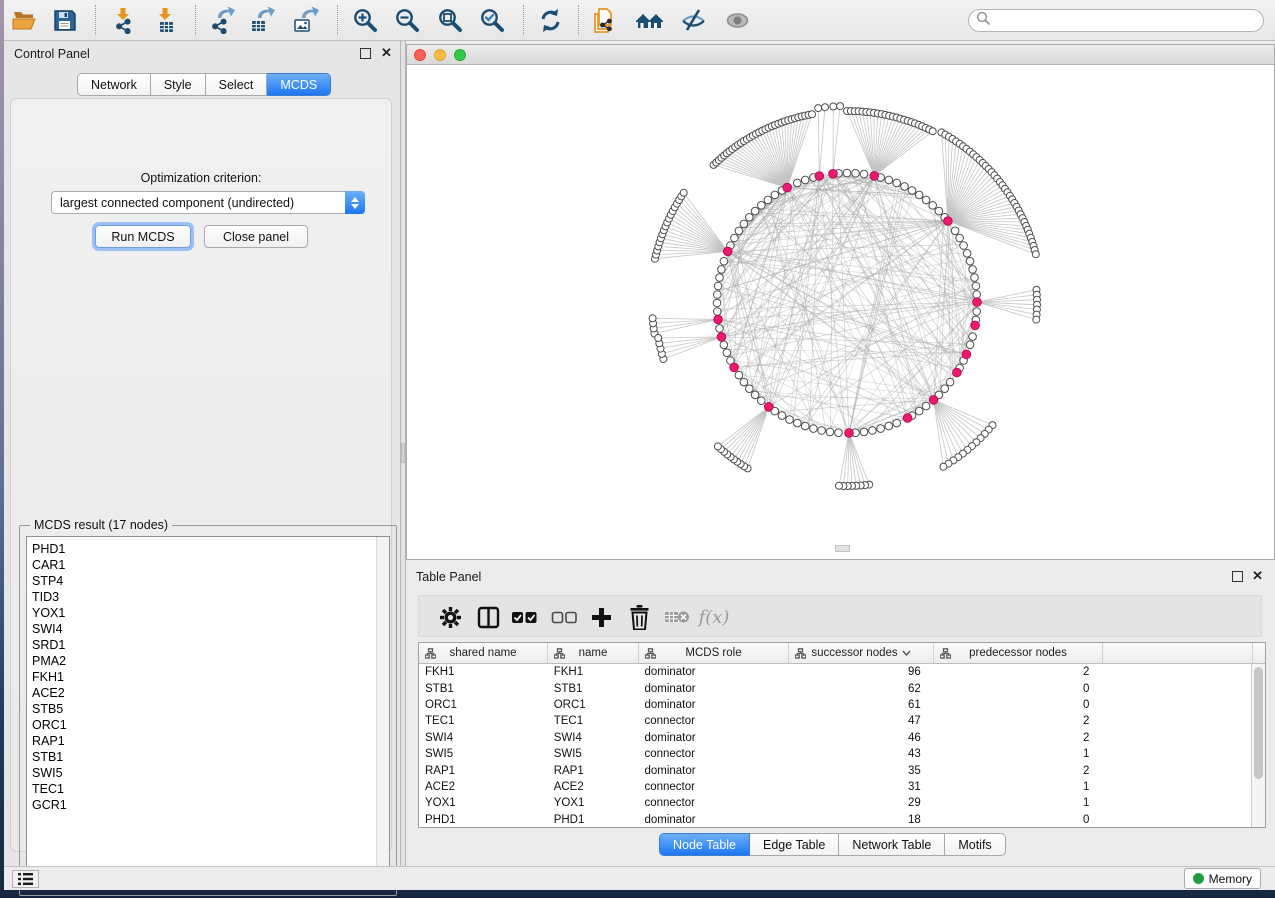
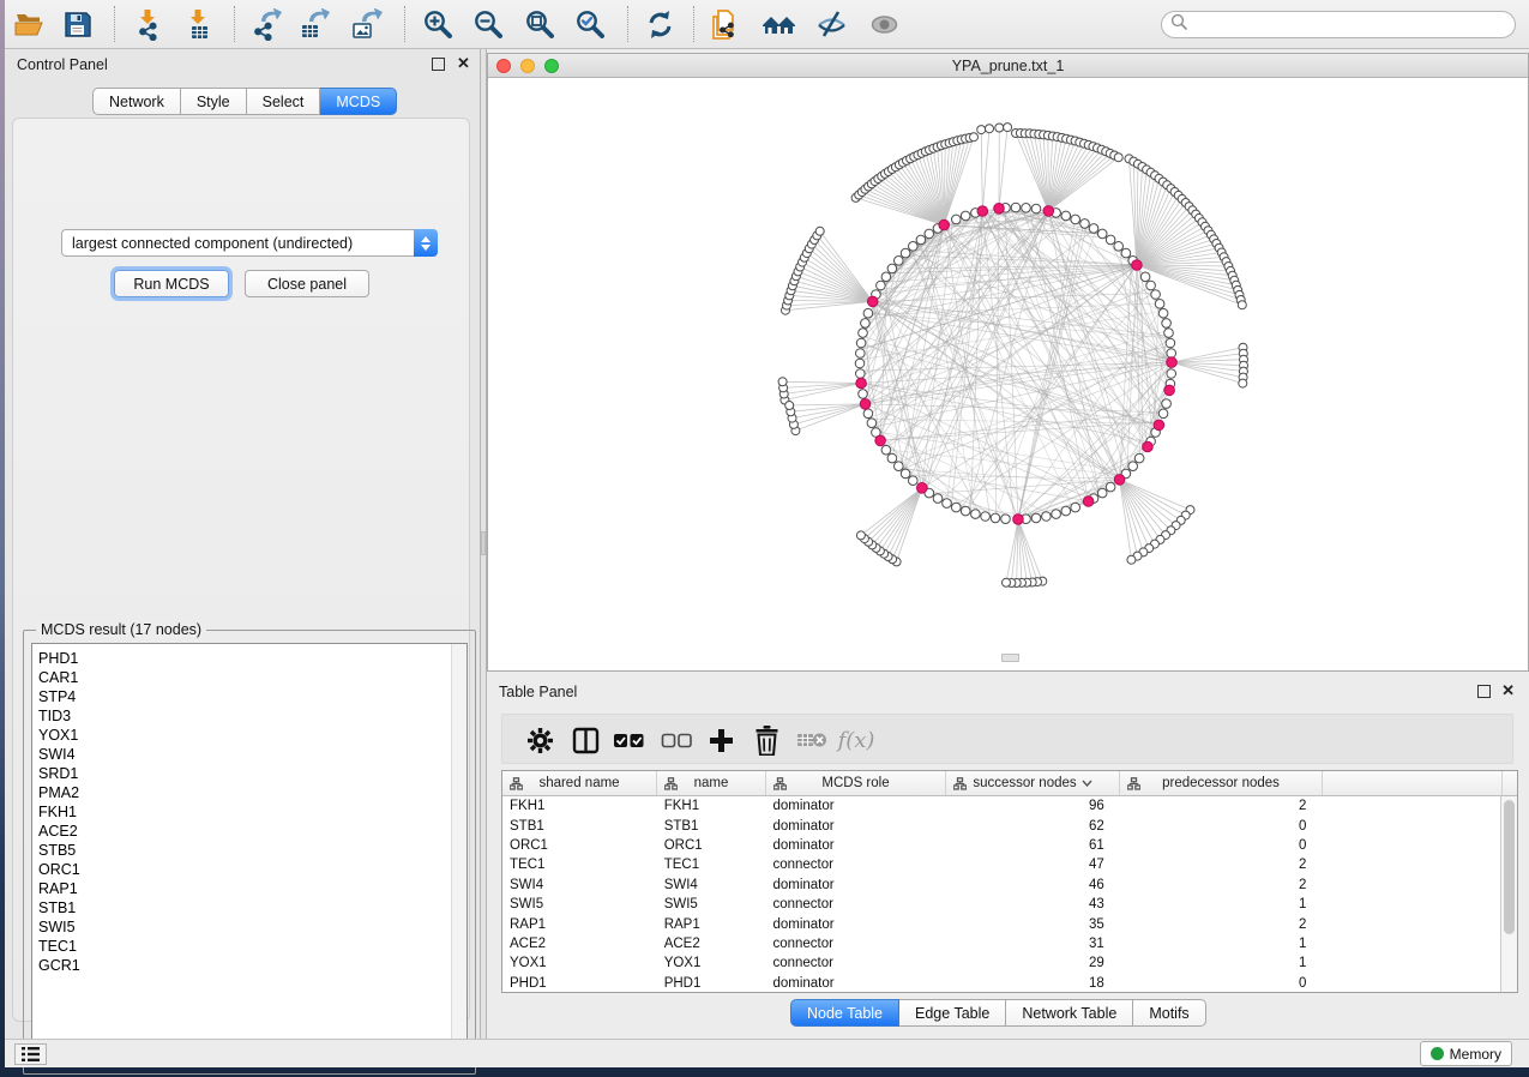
  Control Panel
  ✕
  Network
  Style
  Select
  MCDS
- Optimization criterion:
  largest connected component (undirected)
  Run MCDS
  Close panel
  MCDS result (17 nodes)
  PHD1
  CAR1
  STP4
  TID3
  YOX1
  SWI4
  SRD1
  PMA2
  FKH1
  ACE2
  STB5
  ORC1
  RAP1
  STB1
  SWI5
  TEC1
  GCR1
+ YPA_prune.txt_1
  Table Panel
  ✕
  f(x)
  shared name
  name
  MCDS role
  successor nodes
  predecessor nodes
  FKH1
  FKH1
  dominator
  96
  2
  STB1
  STB1
  dominator
  62
  0
  ORC1
  ORC1
  dominator
  61
  0
  TEC1
  TEC1
  connector
  47
  2
  SWI4
  SWI4
  dominator
  46
  2
  SWI5
  SWI5
  connector
  43
  1
  RAP1
  RAP1
  dominator
  35
  2
  ACE2
  ACE2
  connector
  31
  1
  YOX1
  YOX1
  connector
  29
  1
  PHD1
  PHD1
  dominator
  18
  0
  Node Table
  Edge Table
  Network Table
  Motifs
  Memory
